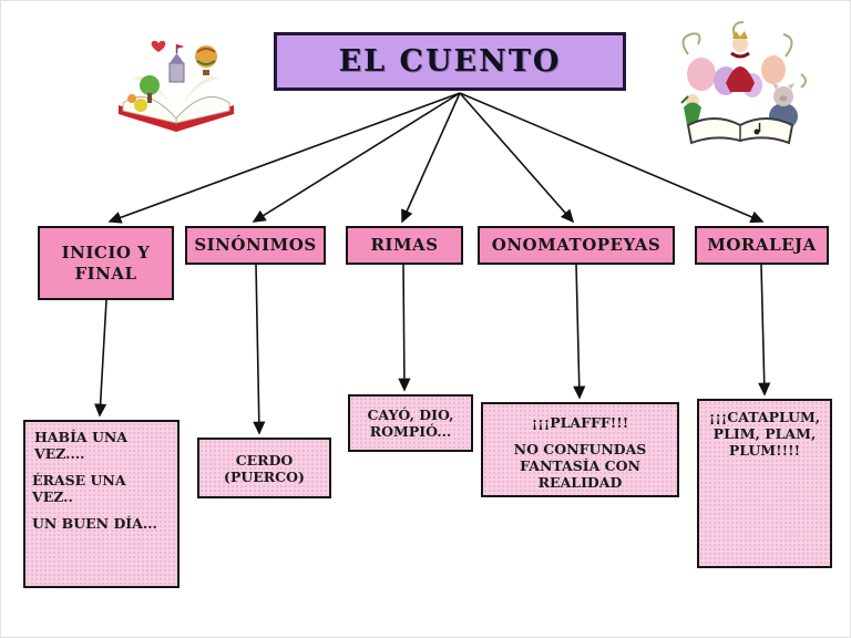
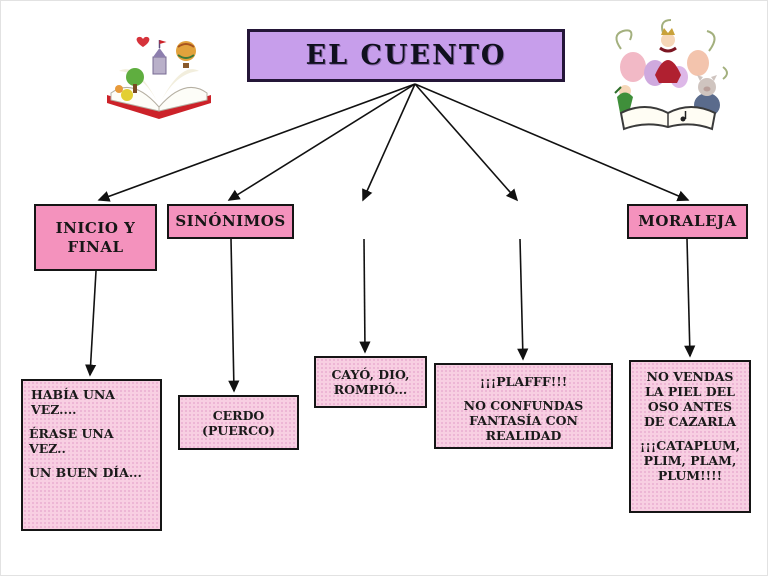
  EL CUENTO
  INICIO Y FINAL
  SINÓNIMOS
- RIMAS
- ONOMATOPEYAS
  MORALEJA
  HABÍA UNA VEZ....
  ÉRASE UNA VEZ..
  UN BUEN DÍA...
  CERDO (PUERCO)
  CAYÓ, DIO, ROMPIÓ...
  ¡¡¡PLAFFF!!!
  NO CONFUNDAS FANTASÍA CON REALIDAD
+ NO VENDAS LA PIEL DEL OSO ANTES DE CAZARLA
  ¡¡¡CATAPLUM, PLIM, PLAM, PLUM!!!!
